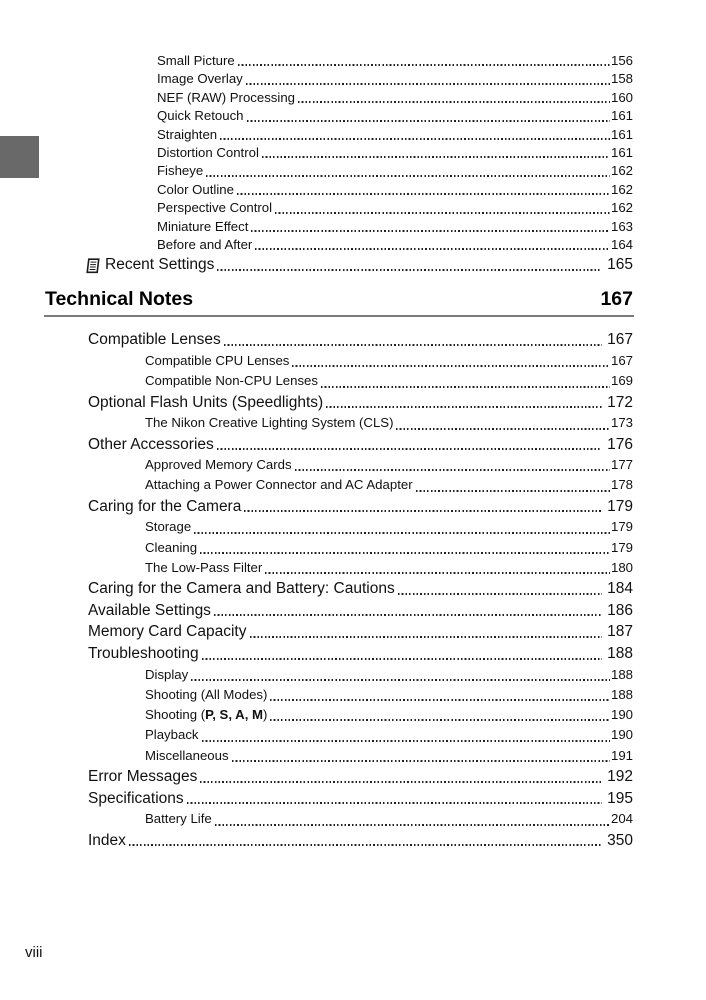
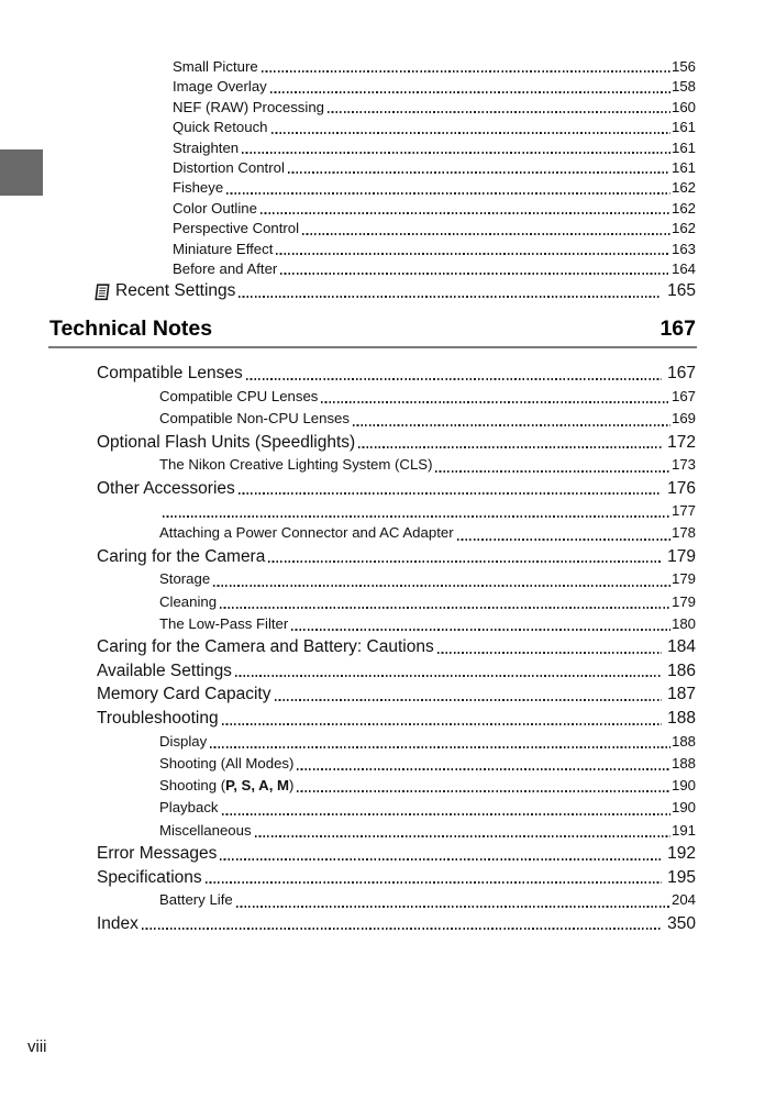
  Small Picture
  156
  Image Overlay
  158
  NEF (RAW) Processing
  160
  Quick Retouch
  161
  Straighten
  161
  Distortion Control
  161
  Fisheye
  162
  Color Outline
  162
  Perspective Control
  162
  Miniature Effect
  163
  Before and After
  164
  Recent Settings
  165
  Technical Notes
  167
  Compatible Lenses
  167
  Compatible CPU Lenses
  167
  Compatible Non-CPU Lenses
  169
  Optional Flash Units (Speedlights)
  172
  The Nikon Creative Lighting System (CLS)
  173
  Other Accessories
  176
- Approved Memory Cards
  177
  Attaching a Power Connector and AC Adapter
  178
  Caring for the Camera
  179
  Storage
  179
  Cleaning
  179
  The Low-Pass Filter
  180
  Caring for the Camera and Battery: Cautions
  184
  Available Settings
  186
  Memory Card Capacity
  187
  Troubleshooting
  188
  Display
  188
  Shooting (All Modes)
  188
  Shooting (P, S, A, M)
  190
  Playback
  190
  Miscellaneous
  191
  Error Messages
  192
  Specifications
  195
  Battery Life
  204
  Index
  350
  viii
